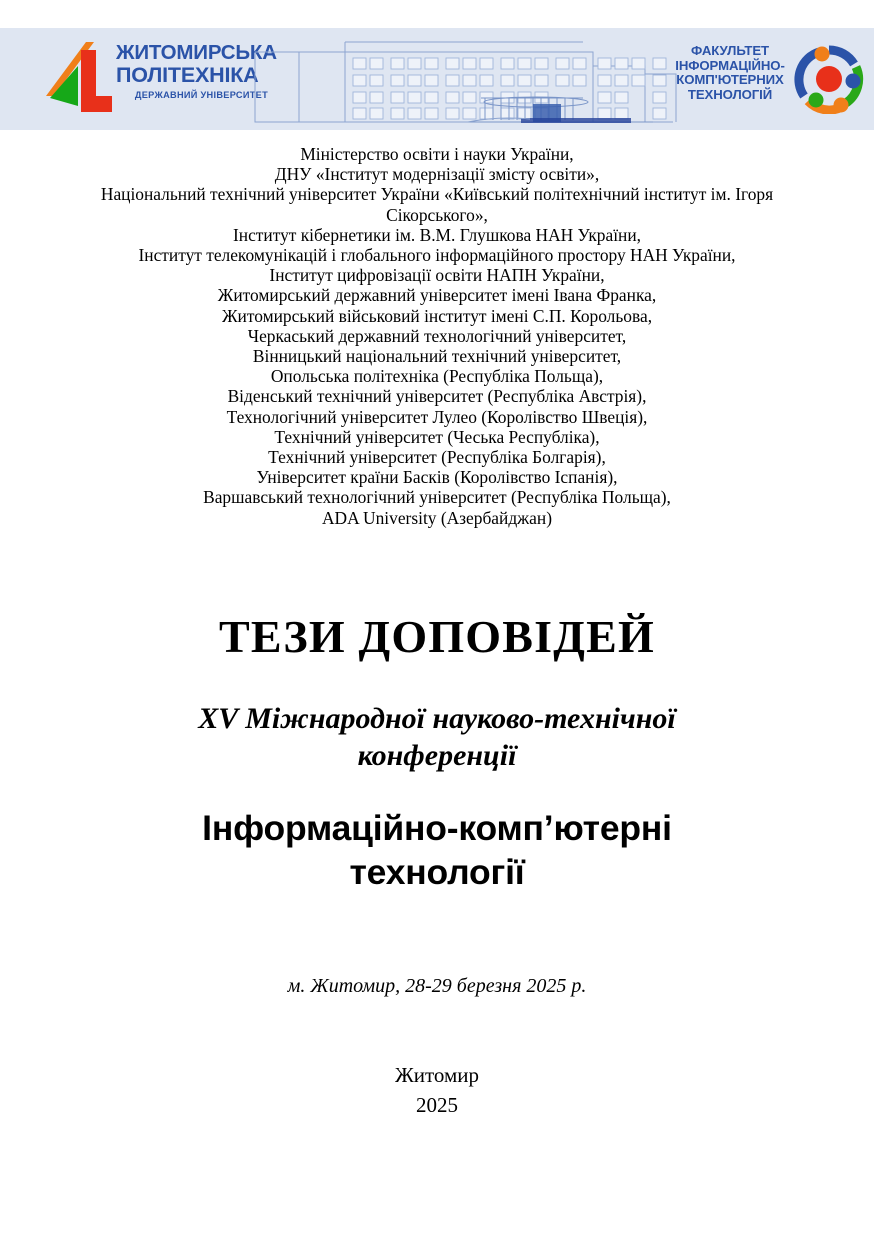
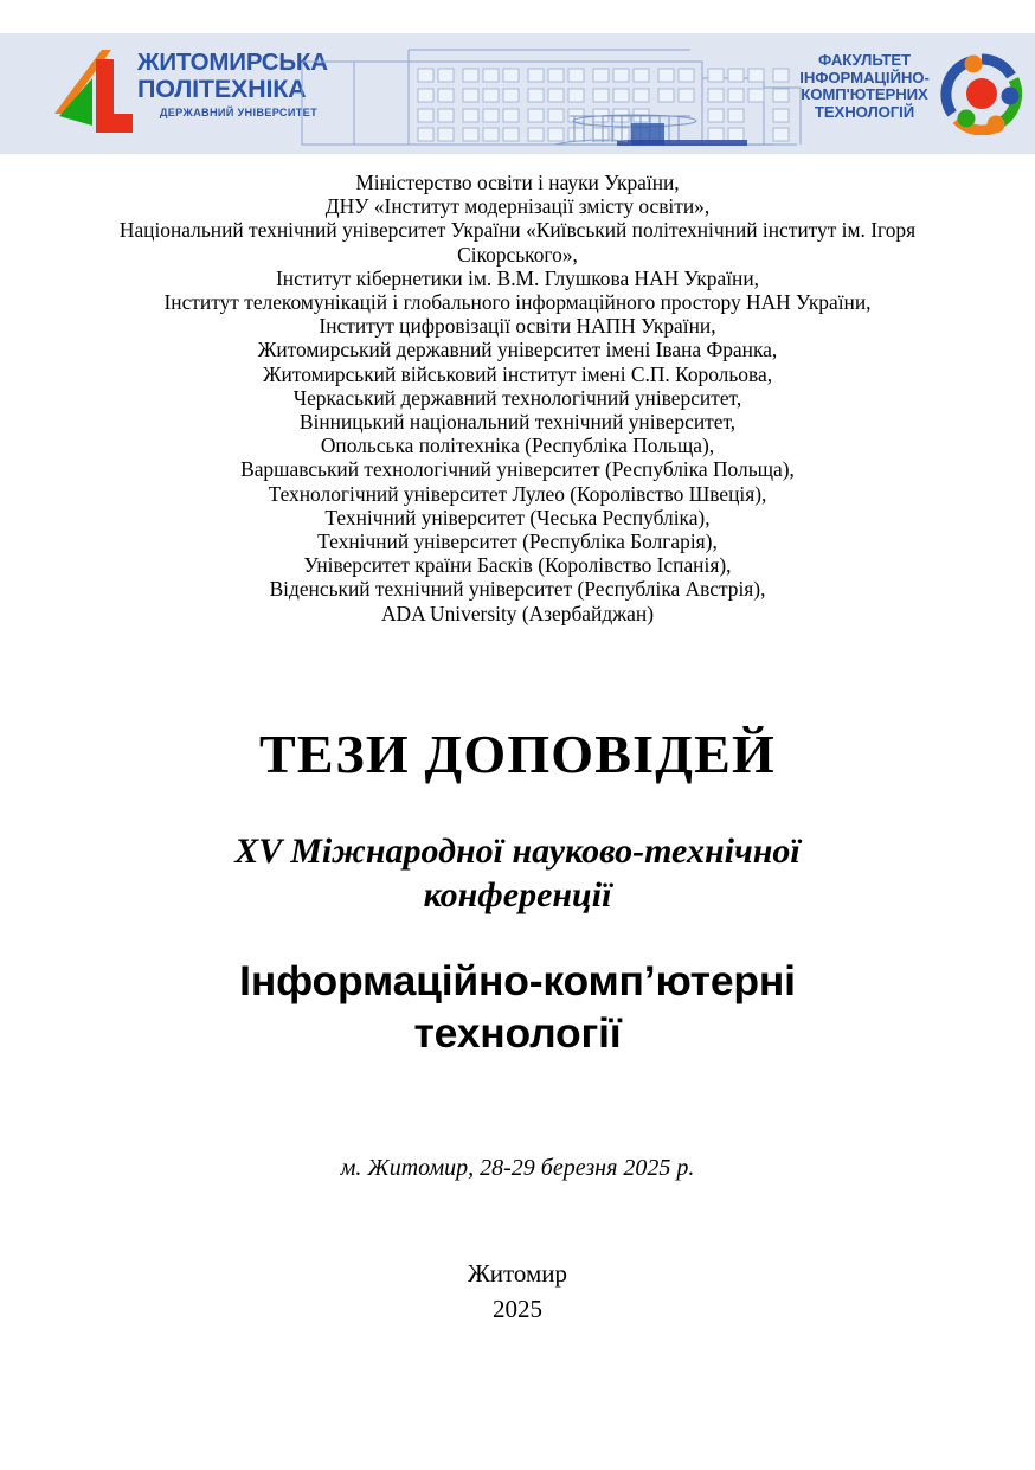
  ЖИТОМИРСЬ
  ПОЛІТЕХНІКА
  ДЕРЖАВНИЙ УНІВЕРСИТЕТ
  ФАКУЛЬТЕТ
  ІНФОРМАЦІЙНО-
  КОМП'ЮТЕРНИХ
  ТЕХНОЛОГІЙ
  Міністерство освіти і науки України,
  ДНУ «Інститут модернізації змісту освіти»,
  Національний технічний університет України «Київський політехнічний інститут ім. Ігоря Сікорського»,
  Інститут кібернетики ім. В.М. Глушкова НАН України,
  Інститут телекомунікацій і глобального інформаційного простору НАН України,
  Інститут цифровізації освіти НАПН України,
  Житомирський державний університет імені Івана Франка,
  Житомирський військовий інститут імені С.П. Корольова,
  Черкаський державний технологічний університет,
  Вінницький національний технічний університет,
  Опольська політехніка (Республіка Польща),
- Віденський технічний університет (Республіка Австрія),
+ Варшавський технологічний університет (Республіка Польща),
  Технологічний університет Лулео (Королівство Швеція),
  Технічний університет (Чеська Республіка),
  Технічний університет (Республіка Болгарія),
  Університет країни Басків (Королівство Іспанія),
- Варшавський технологічний університет (Республіка Польща),
+ Віденський технічний університет (Республіка Австрія),
  ADA University (Азербайджан)
  ТЕЗИ ДОПОВІДЕЙ
  XV Міжнародної науково-технічної
  конференції
  Інформаційно-комп’ютерні
  технології
  м. Житомир, 28-29 березня 2025 р.
  Житомир
  2025
